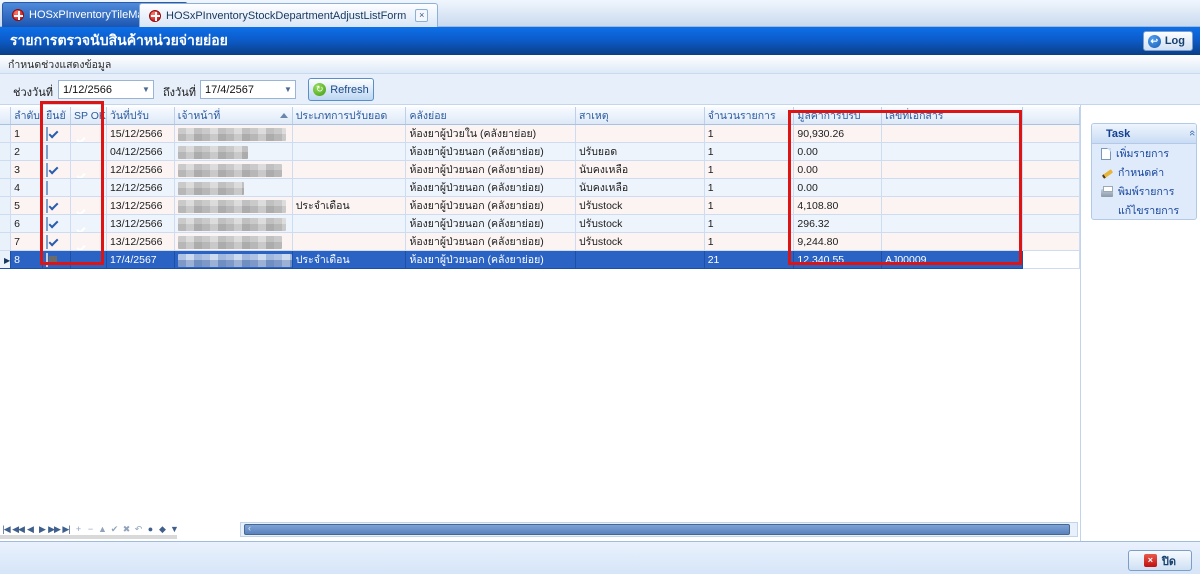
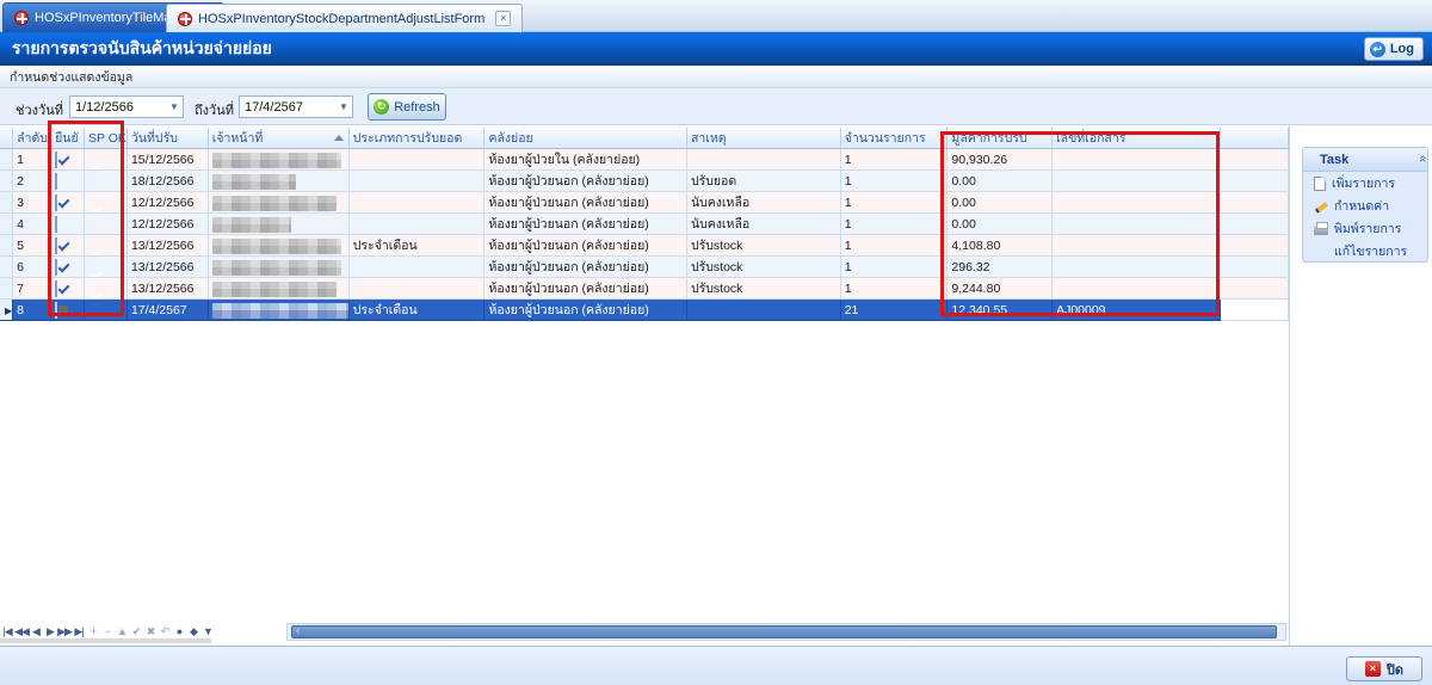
  HOSxPInventoryTileM
  HOSxPInventoryStockDepartmentAdjustListForm
  ×
  รายการตรวจนับสินค้าหน่วยจ่ายย่อย
  ↩
  Log
  กำหนดช่วงแสดงข้อมูล
  ช่วงวันที่
  1/12/2566
  ▼
  ถึงวันที่
  17/4/2567
  ▼
  ↻
  Refresh
  	ลำดับ	ยืนยั	SP OK	วันที่ปรับ	เจ้าหน้าที่	ประเภทการปรับยอด	คลังย่อย	สาเหตุ	จำนวนรายการ	มูลค่าการปรับ	เลขที่เอกสาร
  	1			15/12/2566			ห้องยาผู้ป่วยใน (คลังยาย่อย)		1	90,930.26
- 	2			04/12/2566			ห้องยาผู้ป่วยนอก (คลังยาย่อย)	ปรับยอด	1	0.00
+ 	2			18/12/2566			ห้องยาผู้ป่วยนอก (คลังยาย่อย)	ปรับยอด	1	0.00
  	3			12/12/2566			ห้องยาผู้ป่วยนอก (คลังยาย่อย)	นับคงเหลือ	1	0.00
  	4			12/12/2566			ห้องยาผู้ป่วยนอก (คลังยาย่อย)	นับคงเหลือ	1	0.00
  	5			13/12/2566		ประจำเดือน	ห้องยาผู้ป่วยนอก (คลังยาย่อย)	ปรับstock	1	4,108.80
  	6			13/12/2566			ห้องยาผู้ป่วยนอก (คลังยาย่อย)	ปรับstock	1	296.32
  	7			13/12/2566			ห้องยาผู้ป่วยนอก (คลังยาย่อย)	ปรับstock	1	9,244.80
  ▶	8			17/4/2567		ประจำเดือน	ห้องยาผู้ป่วยนอก (คลังยาย่อย)		21	12,340.55	AJ00009
  |◀ ◀◀ ◀ ▶ ▶▶ ▶| + − ▲ ✔ ✖ ↶ ● ◆ ▼
  Task
  เพิ่มรายการ
  กำหนดค่า
  พิมพ์รายการ
  แก้ไขรายการ
  ×
  ปิด
